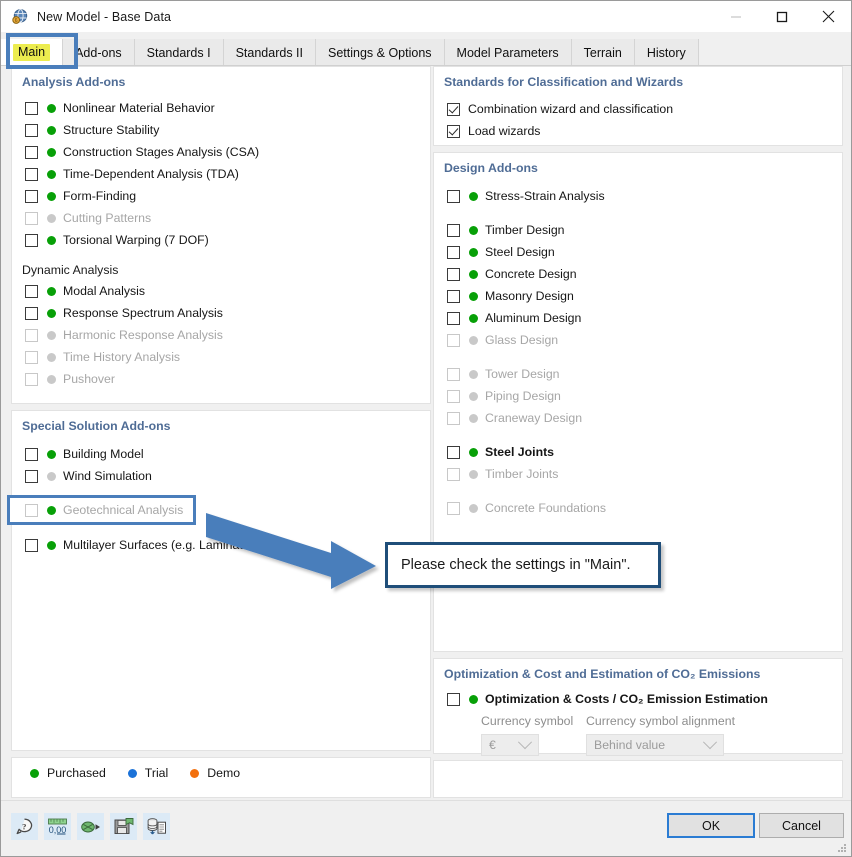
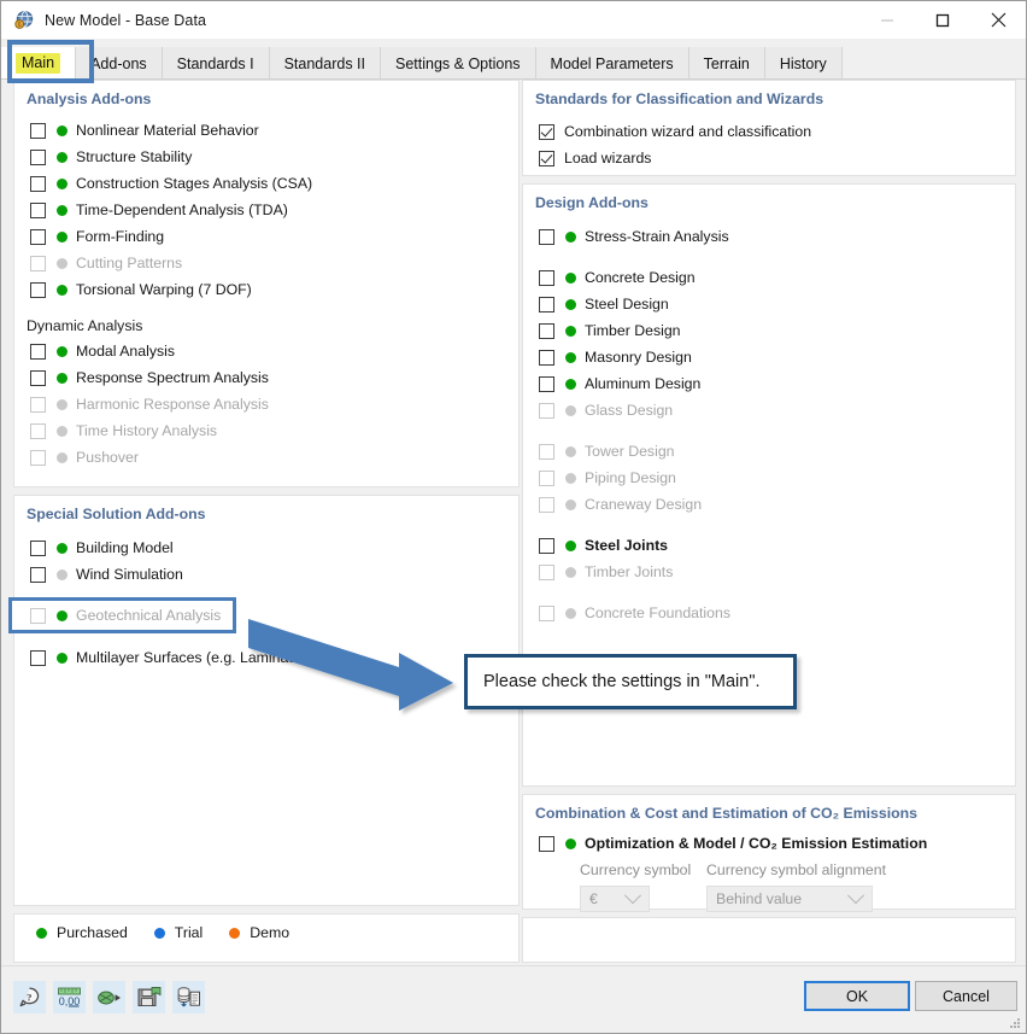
  New Model - Base Data
  Main
  Add-ons
  Standards I
  Standards II
  Settings & Options
  Model Parameters
  Terrain
  History
  Analysis Add-ons
  Nonlinear Material Behavior
  Structure Stability
  Construction Stages Analysis (CSA)
  Time-Dependent Analysis (TDA)
  Form-Finding
  Cutting Patterns
  Torsional Warping (7 DOF)
  Dynamic Analysis
  Modal Analysis
  Response Spectrum Analysis
  Harmonic Response Analysis
  Time History Analysis
  Pushover
  Special Solution Add-ons
  Building Model
  Wind Simulation
  Geotechnical Analysis
  Multilayer Surfaces (e.g. Lamin
  Purchased
  Trial
  Demo
  Standards for Classification and Wizards
  Combination wizard and classification
  Load wizards
  Design Add-ons
  Stress-Strain Analysis
- Timber Design
+ Concrete Design
  Steel Design
- Concrete Design
+ Timber Design
  Masonry Design
  Aluminum Design
  Glass Design
  Tower Design
  Piping Design
  Craneway Design
  Steel Joints
  Timber Joints
  Concrete Foundations
- Optimization & Cost and Estimation of CO₂ Emissions
+ Combination & Cost and Estimation of CO₂ Emissions
- Optimization & Costs / CO₂ Emission Estimation
+ Optimization & Model / CO₂ Emission Estimation
  Currency symbol
  Currency symbol alignment
  €
  Behind value
  Please check the settings in "Main".
  ?
  0,00
  OK
  Cancel
